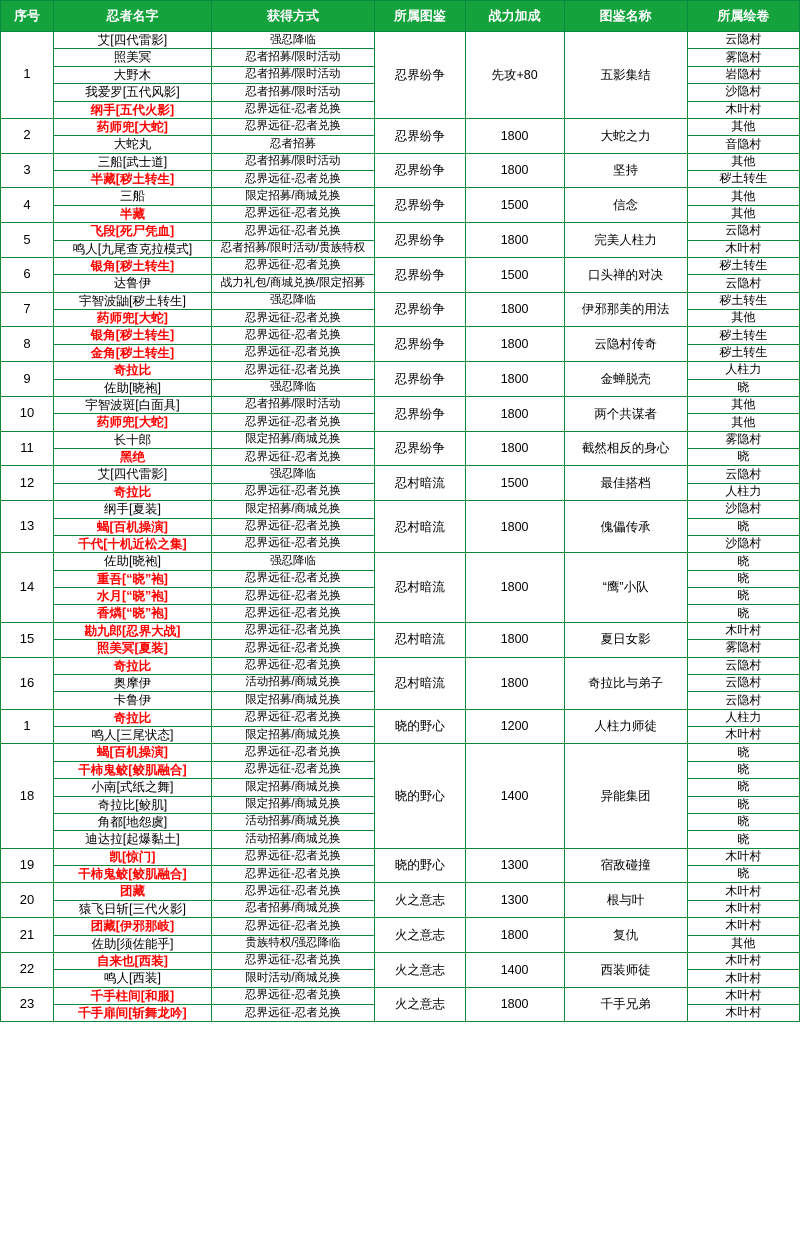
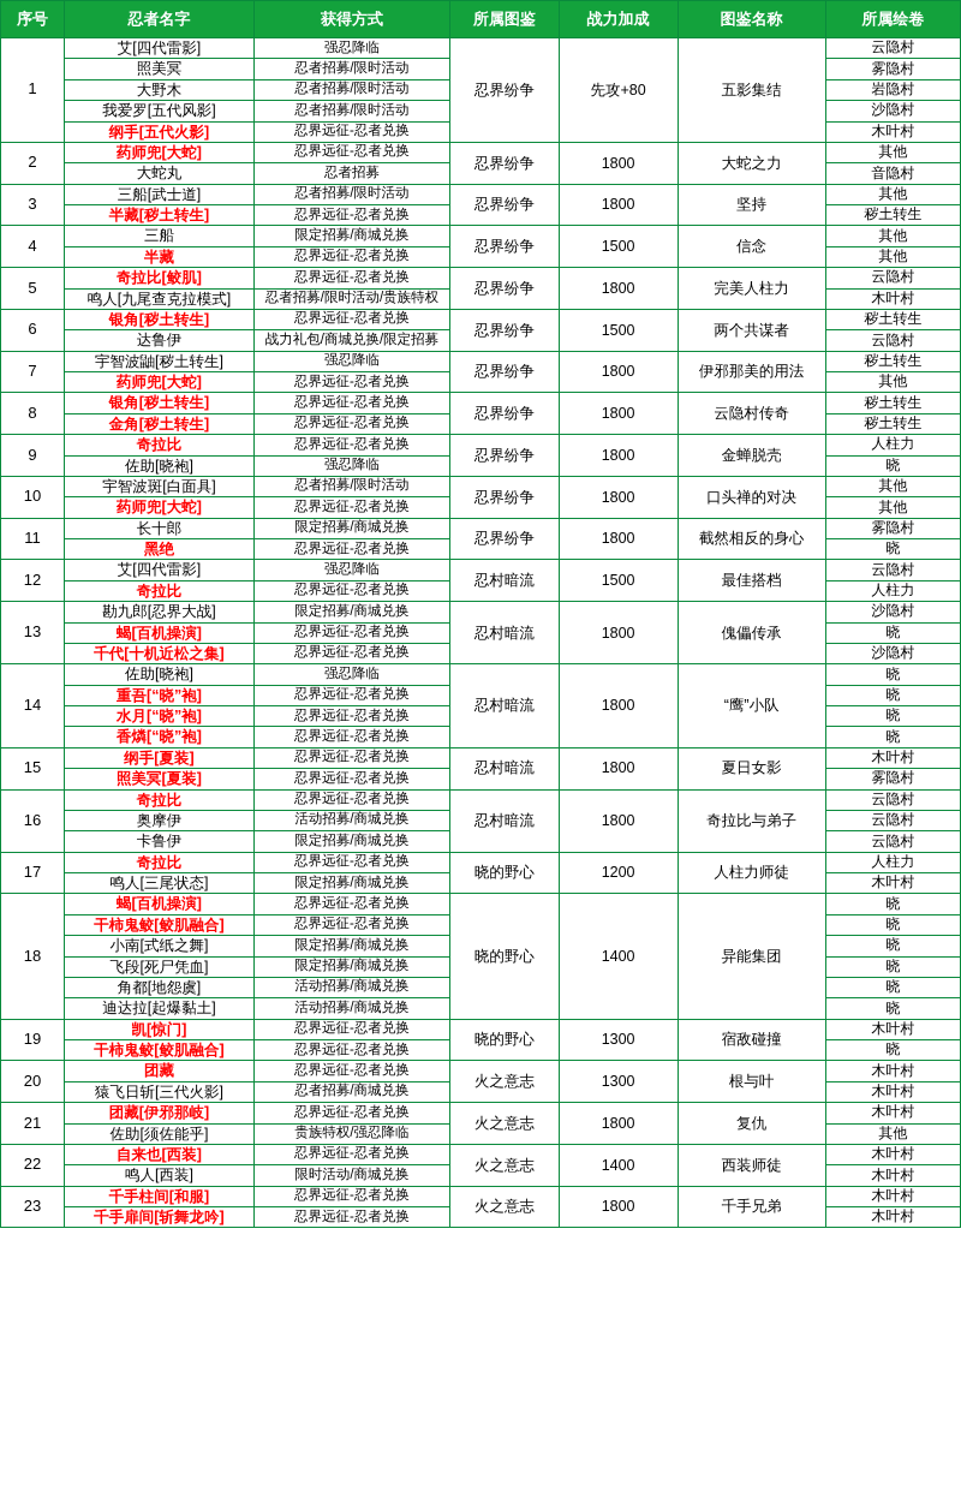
  序号	忍者名字	获得方式	所属图鉴	战力加成	图鉴名称	所属绘卷
  1	艾[四代雷影]	强忍降临	忍界纷争	先攻+80	五影集结	云隐村
  照美冥	忍者招募/限时活动	雾隐村
  大野木	忍者招募/限时活动	岩隐村
  我爱罗[五代风影]	忍者招募/限时活动	沙隐村
  纲手[五代火影]	忍界远征-忍者兑换	木叶村
  2	药师兜[大蛇]	忍界远征-忍者兑换	忍界纷争	1800	大蛇之力	其他
  大蛇丸	忍者招募	音隐村
  3	三船[武士道]	忍者招募/限时活动	忍界纷争	1800	坚持	其他
  半藏[秽土转生]	忍界远征-忍者兑换	秽土转生
  4	三船	限定招募/商城兑换	忍界纷争	1500	信念	其他
  半藏	忍界远征-忍者兑换	其他
- 5	飞段[死尸凭血]	忍界远征-忍者兑换	忍界纷争	1800	完美人柱力	云隐村
+ 5	奇拉比[鲛肌]	忍界远征-忍者兑换	忍界纷争	1800	完美人柱力	云隐村
  鸣人[九尾查克拉模式]	忍者招募/限时活动/贵族特权	木叶村
- 6	银角[秽土转生]	忍界远征-忍者兑换	忍界纷争	1500	口头禅的对决	秽土转生
+ 6	银角[秽土转生]	忍界远征-忍者兑换	忍界纷争	1500	两个共谋者	秽土转生
  达鲁伊	战力礼包/商城兑换/限定招募	云隐村
  7	宇智波鼬[秽土转生]	强忍降临	忍界纷争	1800	伊邪那美的用法	秽土转生
  药师兜[大蛇]	忍界远征-忍者兑换	其他
  8	银角[秽土转生]	忍界远征-忍者兑换	忍界纷争	1800	云隐村传奇	秽土转生
  金角[秽土转生]	忍界远征-忍者兑换	秽土转生
  9	奇拉比	忍界远征-忍者兑换	忍界纷争	1800	金蝉脱壳	人柱力
  佐助[晓袍]	强忍降临	晓
- 10	宇智波斑[白面具]	忍者招募/限时活动	忍界纷争	1800	两个共谋者	其他
+ 10	宇智波斑[白面具]	忍者招募/限时活动	忍界纷争	1800	口头禅的对决	其他
  药师兜[大蛇]	忍界远征-忍者兑换	其他
  11	长十郎	限定招募/商城兑换	忍界纷争	1800	截然相反的身心	雾隐村
  黑绝	忍界远征-忍者兑换	晓
  12	艾[四代雷影]	强忍降临	忍村暗流	1500	最佳搭档	云隐村
  奇拉比	忍界远征-忍者兑换	人柱力
- 13	纲手[夏装]	限定招募/商城兑换	忍村暗流	1800	傀儡传承	沙隐村
+ 13	勘九郎[忍界大战]	限定招募/商城兑换	忍村暗流	1800	傀儡传承	沙隐村
  蝎[百机操演]	忍界远征-忍者兑换	晓
  千代[十机近松之集]	忍界远征-忍者兑换	沙隐村
  14	佐助[晓袍]	强忍降临	忍村暗流	1800	“鹰”小队	晓
  重吾[“晓”袍]	忍界远征-忍者兑换	晓
  水月[“晓”袍]	忍界远征-忍者兑换	晓
  香燐[“晓”袍]	忍界远征-忍者兑换	晓
- 15	勘九郎[忍界大战]	忍界远征-忍者兑换	忍村暗流	1800	夏日女影	木叶村
+ 15	纲手[夏装]	忍界远征-忍者兑换	忍村暗流	1800	夏日女影	木叶村
  照美冥[夏装]	忍界远征-忍者兑换	雾隐村
  16	奇拉比	忍界远征-忍者兑换	忍村暗流	1800	奇拉比与弟子	云隐村
  奥摩伊	活动招募/商城兑换	云隐村
  卡鲁伊	限定招募/商城兑换	云隐村
- 1	奇拉比	忍界远征-忍者兑换	晓的野心	1200	人柱力师徒	人柱力
+ 17	奇拉比	忍界远征-忍者兑换	晓的野心	1200	人柱力师徒	人柱力
  鸣人[三尾状态]	限定招募/商城兑换	木叶村
  18	蝎[百机操演]	忍界远征-忍者兑换	晓的野心	1400	异能集团	晓
  干柿鬼鲛[鲛肌融合]	忍界远征-忍者兑换	晓
  小南[式纸之舞]	限定招募/商城兑换	晓
- 奇拉比[鲛肌]	限定招募/商城兑换	晓
+ 飞段[死尸凭血]	限定招募/商城兑换	晓
  角都[地怨虞]	活动招募/商城兑换	晓
  迪达拉[起爆黏土]	活动招募/商城兑换	晓
  19	凯[惊门]	忍界远征-忍者兑换	晓的野心	1300	宿敌碰撞	木叶村
  干柿鬼鲛[鲛肌融合]	忍界远征-忍者兑换	晓
  20	团藏	忍界远征-忍者兑换	火之意志	1300	根与叶	木叶村
  猿飞日斩[三代火影]	忍者招募/商城兑换	木叶村
  21	团藏[伊邪那岐]	忍界远征-忍者兑换	火之意志	1800	复仇	木叶村
  佐助[须佐能乎]	贵族特权/强忍降临	其他
  22	自来也[西装]	忍界远征-忍者兑换	火之意志	1400	西装师徒	木叶村
  鸣人[西装]	限时活动/商城兑换	木叶村
  23	千手柱间[和服]	忍界远征-忍者兑换	火之意志	1800	千手兄弟	木叶村
  千手扉间[斩舞龙吟]	忍界远征-忍者兑换	木叶村
